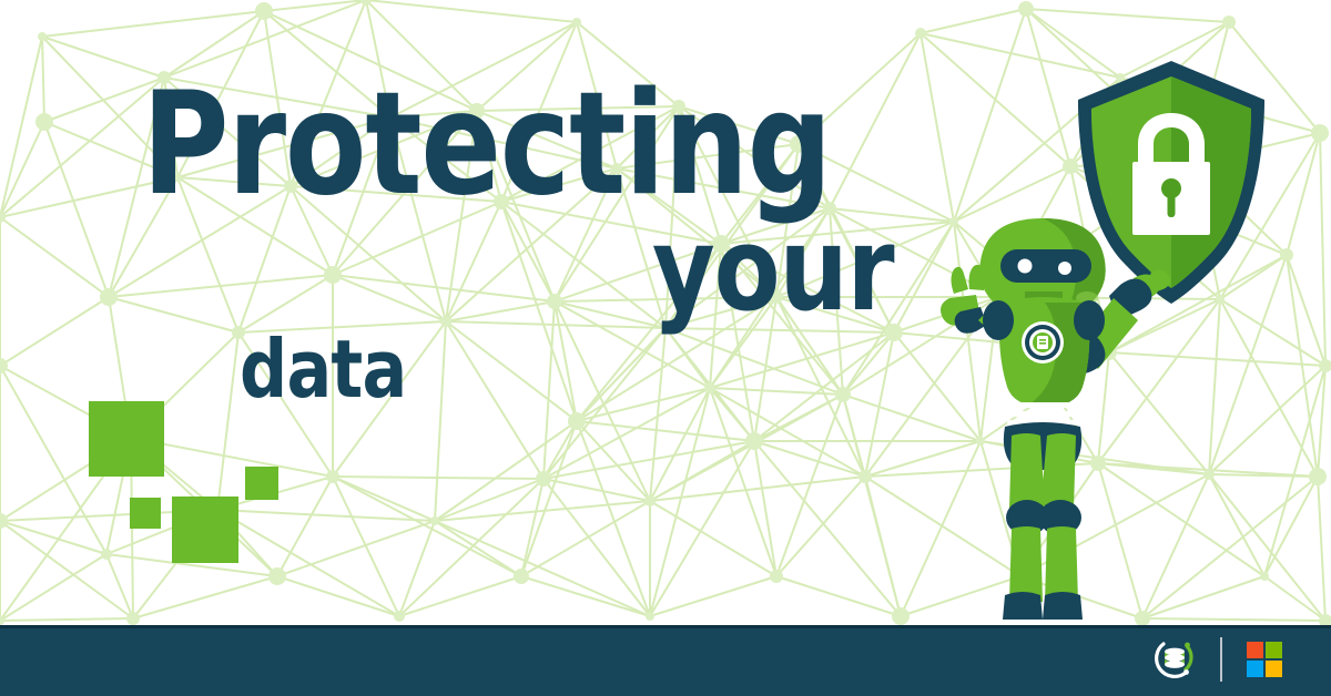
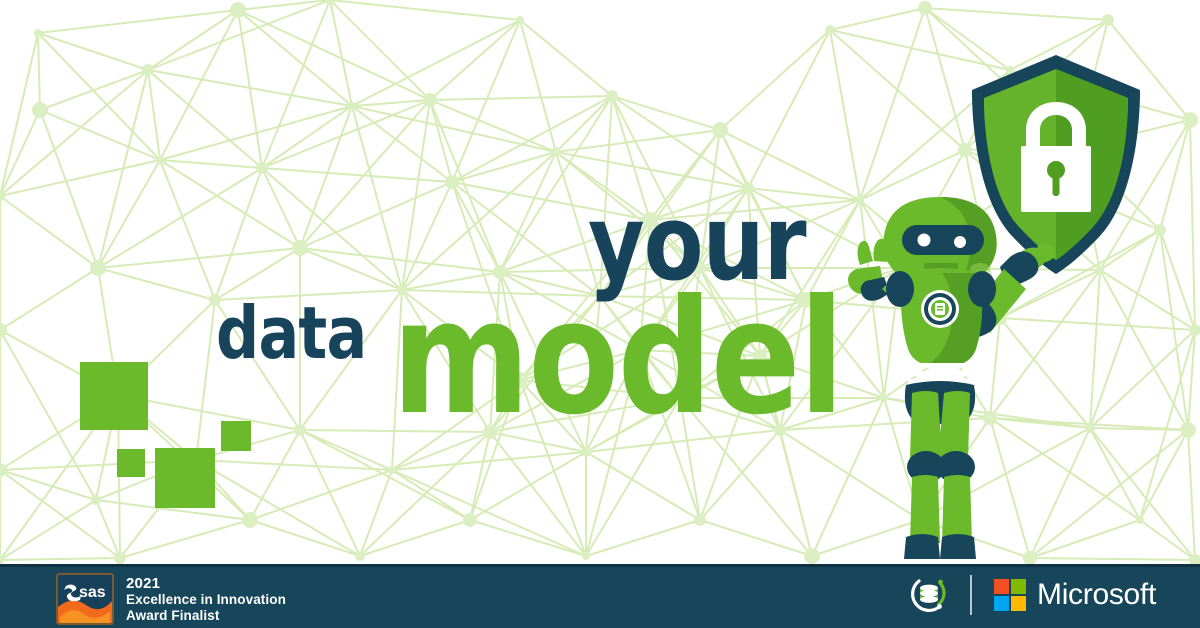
- Protecting
  your
  data
+ model
+ sas
+ 2021
+ Excellence in Innovation
+ Award Finalist
+ Microsoft
